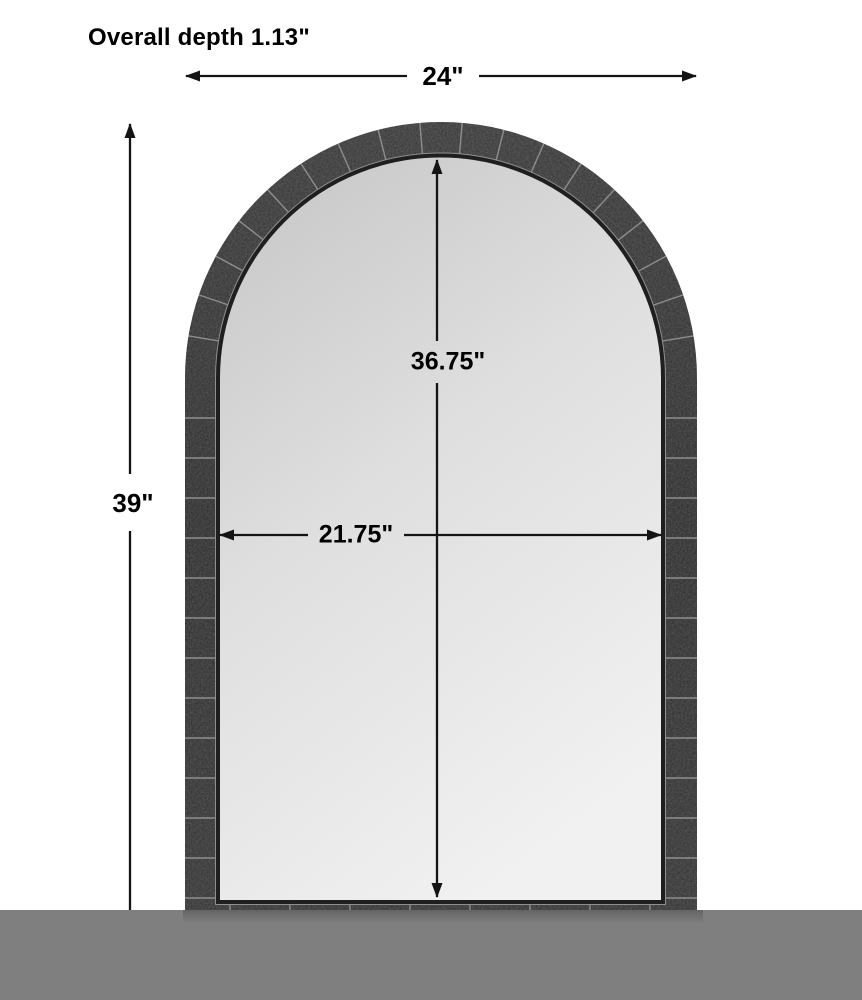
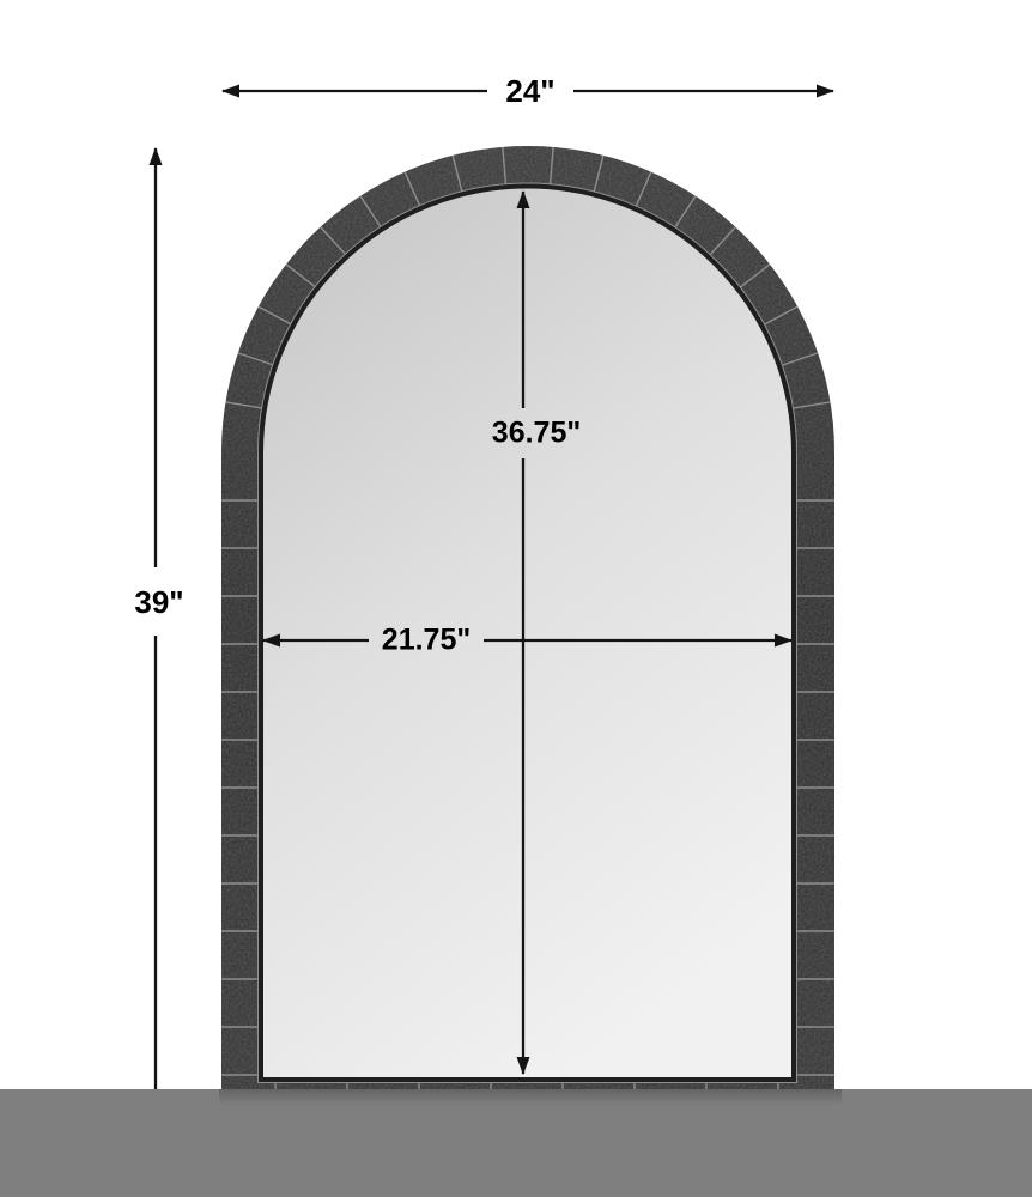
- Overall depth 1.13"
  24"
  39"
  36.75"
  21.75"
